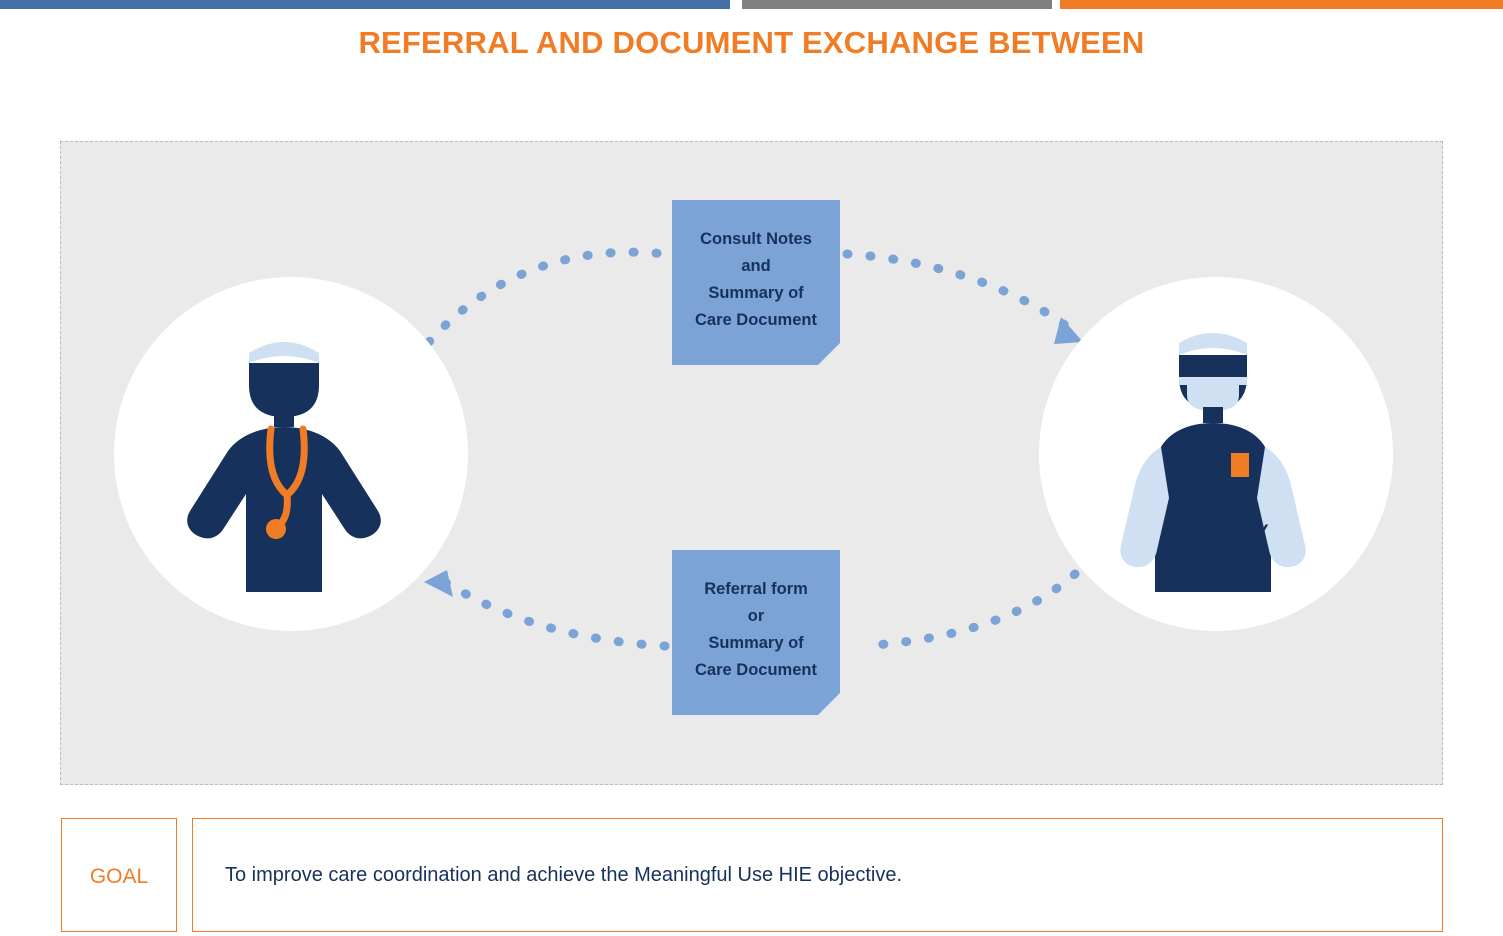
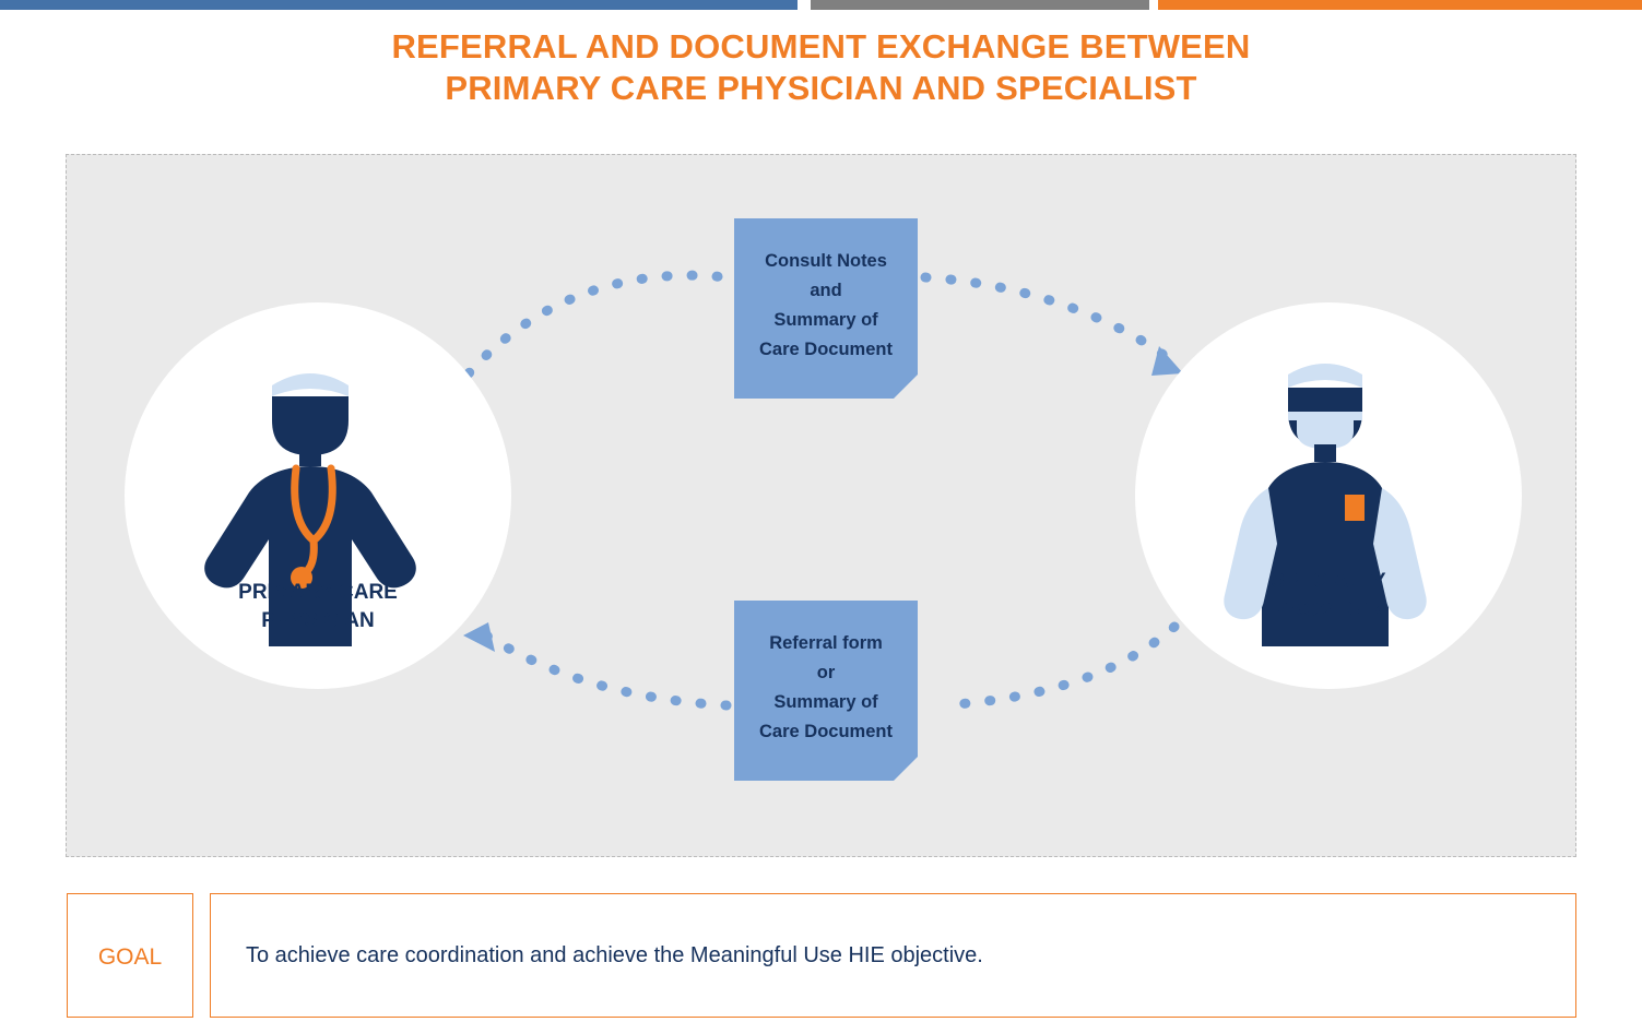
  REFERRAL AND DOCUMENT EXCHANGE BETWEEN
+ PRIMARY CARE PHYSICIAN AND SPECIALIST
+ PRIMARY CARE
+ PHYSICIAN
  SPECIALTY
  Consult Notes
  and
  Summary of
  Care Document
  Referral form
  or
  Summary of
  Care Document
  GOAL
- To improve care coordination and achieve the Meaningful Use HIE objective.
+ To achieve care coordination and achieve the Meaningful Use HIE objective.
